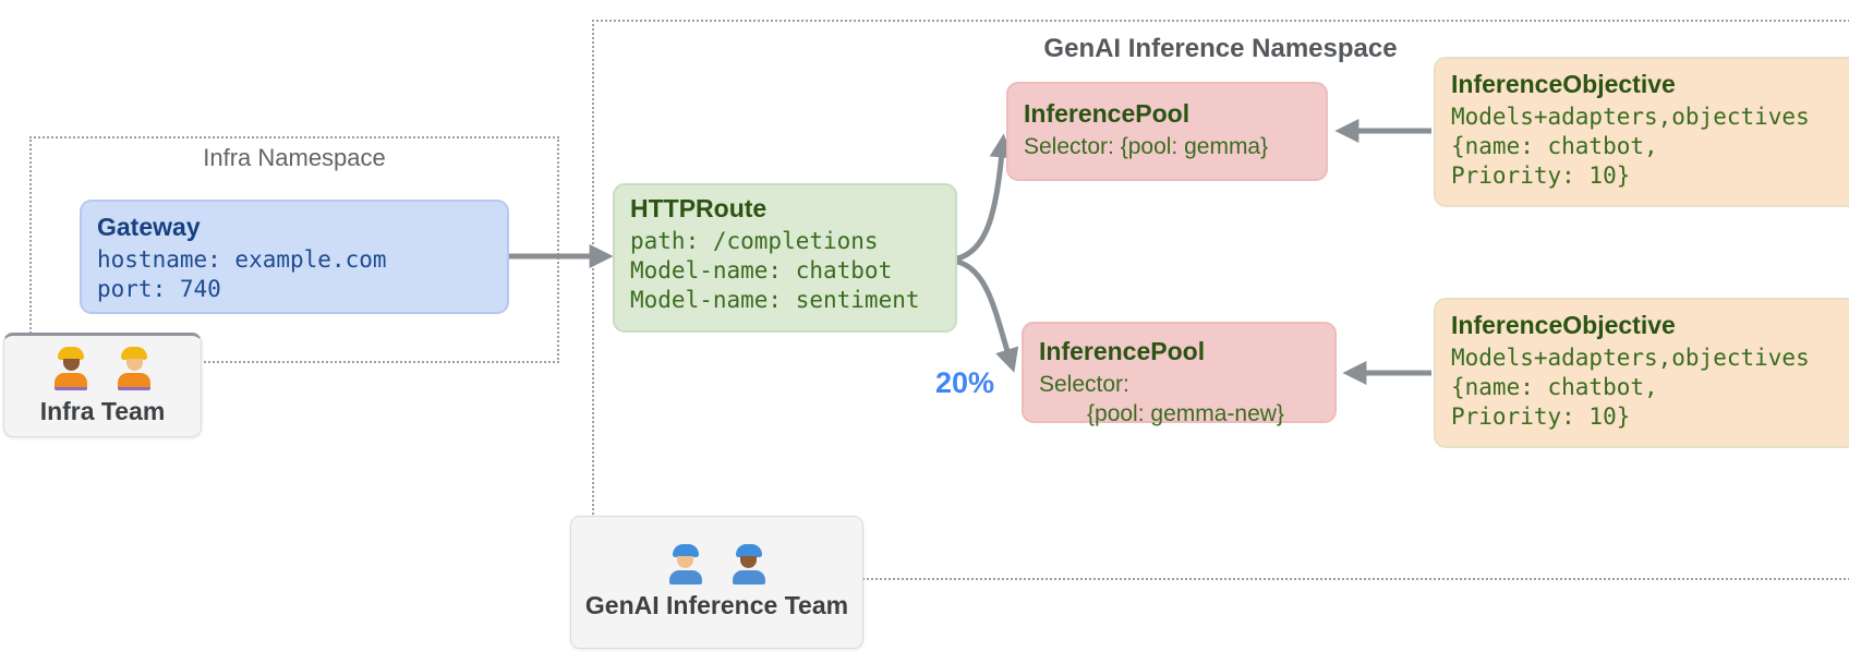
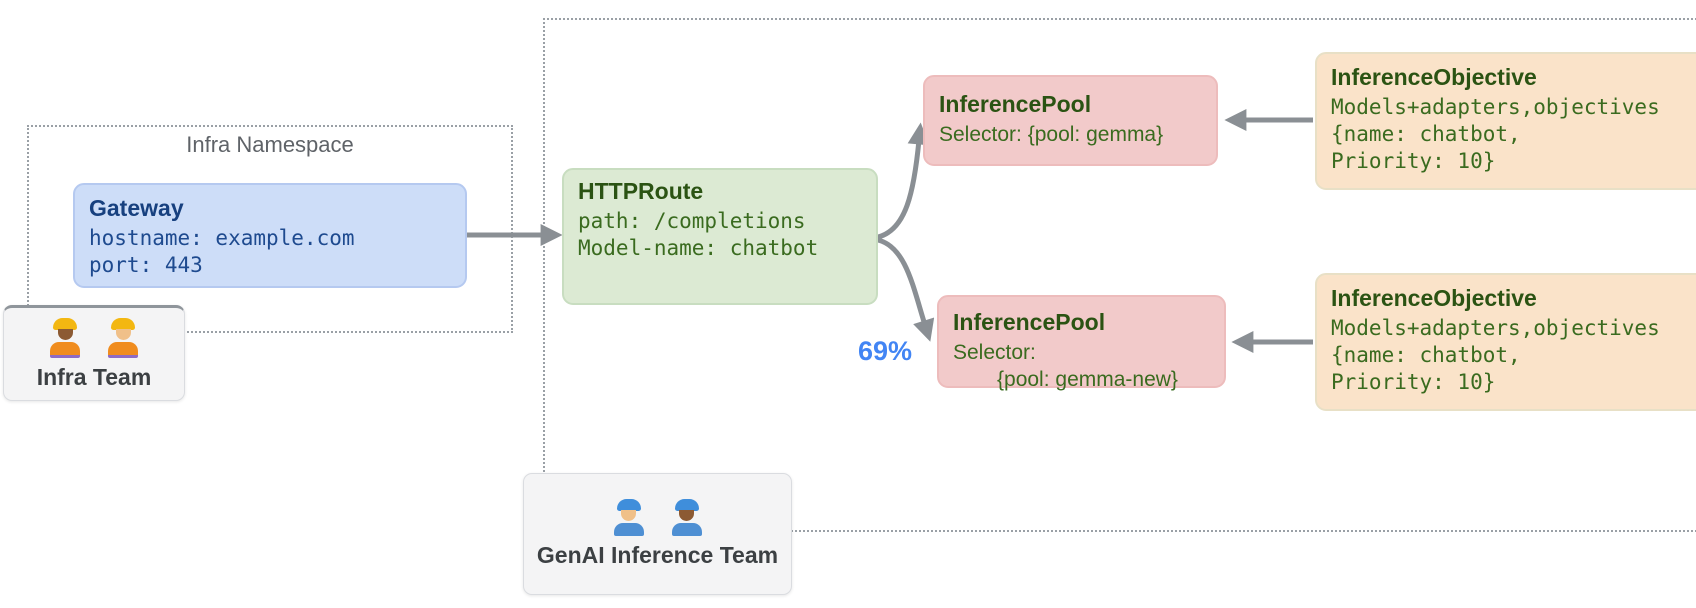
  Infra Namespace
- GenAI Inference Namespace
  Gateway
  hostname: example.com
- port: 740
+ port: 443
  HTTPRoute
  path: /completions
  Model-name: chatbot
- Model-name: sentiment
  InferencePool
  Selector: {pool: gemma}
  InferencePool
  Selector:
  {pool: gemma-new}
  InferenceObjective
  Models+adapters,objectives
  {name: chatbot,
  Priority: 10}
  InferenceObjective
  Models+adapters,objectives
  {name: chatbot,
  Priority: 10}
- 20%
+ 69%
  Infra Team
  GenAI Inference Team
